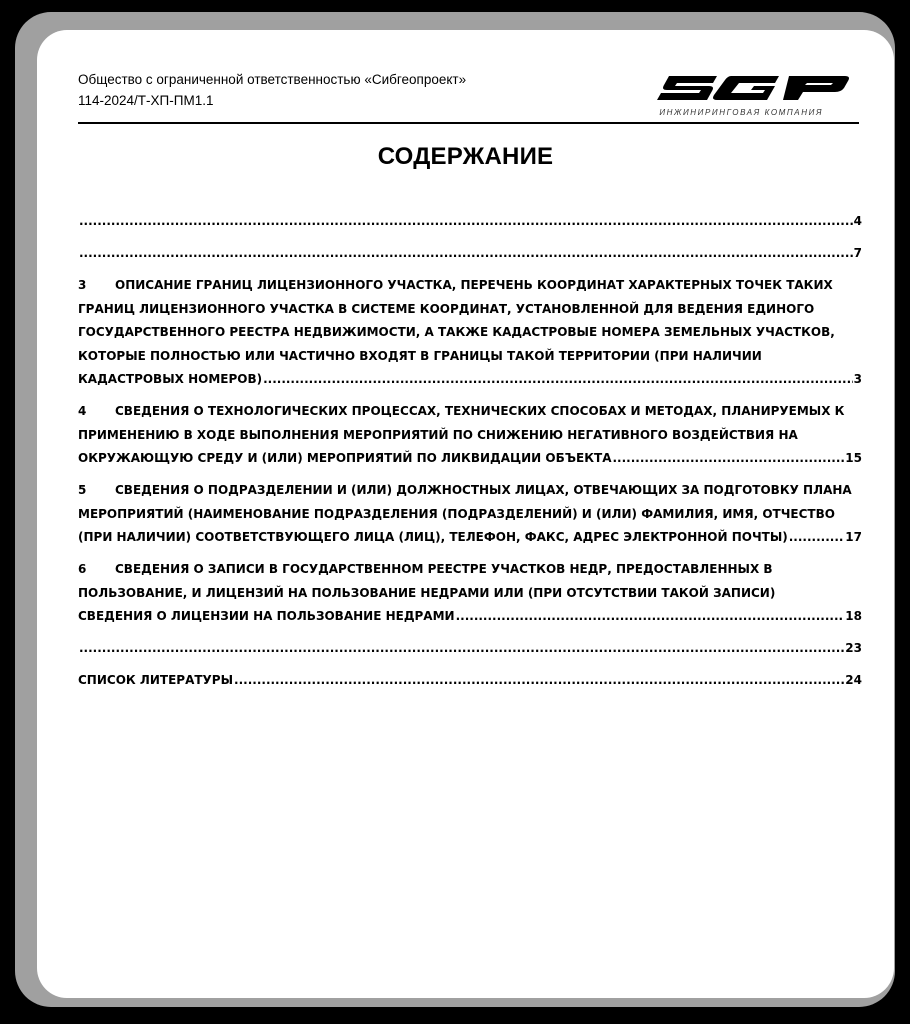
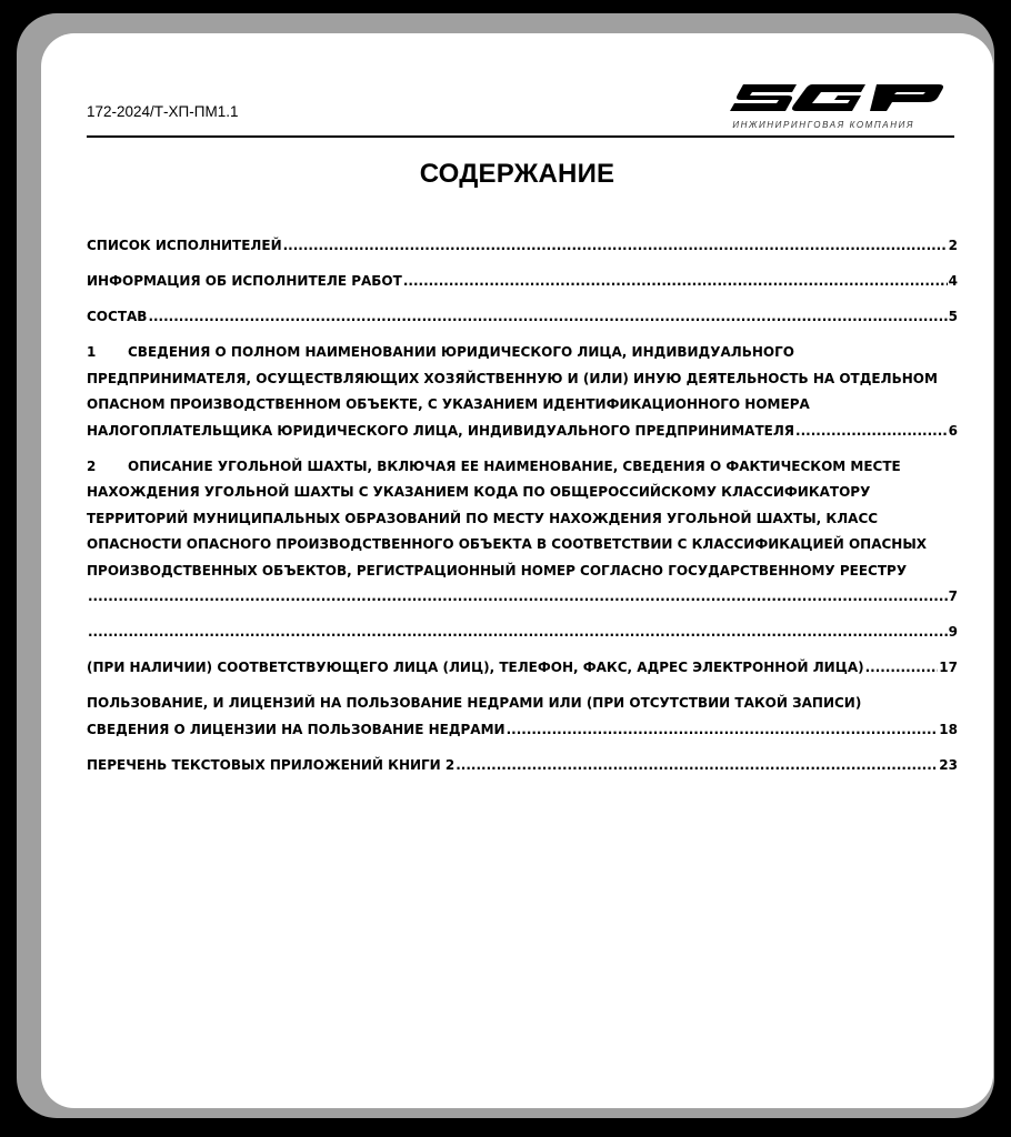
- Общество с ограниченной ответственностью «Сибгеопроект»
- 114-2024/Т-ХП-ПМ1.1
+ 172-2024/Т-ХП-ПМ1.1
  ИНЖИНИРИНГОВАЯ КОМПАНИЯ
  СОДЕРЖАНИЕ
+ СПИСОК ИСПОЛНИТЕЛЕЙ
+ 2
+ ИНФОРМАЦИЯ ОБ ИСПОЛНИТЕЛЕ РАБОТ
  4
+ СОСТАВ
+ 5
+ 1 СВЕДЕНИЯ О ПОЛНОМ НАИМЕНОВАНИИ ЮРИДИЧЕСКОГО ЛИЦА, ИНДИВИДУАЛЬНОГО
+ ПРЕДПРИНИМАТЕЛЯ, ОСУЩЕСТВЛЯЮЩИХ ХОЗЯЙСТВЕННУЮ И (ИЛИ) ИНУЮ ДЕЯТЕЛЬНОСТЬ НА ОТДЕЛЬНОМ
+ ОПАСНОМ ПРОИЗВОДСТВЕННОМ ОБЪЕКТЕ, С УКАЗАНИЕМ ИДЕНТИФИКАЦИОННОГО НОМЕРА
+ НАЛОГОПЛАТЕЛЬЩИКА ЮРИДИЧЕСКОГО ЛИЦА, ИНДИВИДУАЛЬНОГО ПРЕДПРИНИМАТЕЛЯ
+ 6
+ 2 ОПИСАНИЕ УГОЛЬНОЙ ШАХТЫ, ВКЛЮЧАЯ ЕЕ НАИМЕНОВАНИЕ, СВЕДЕНИЯ О ФАКТИЧЕСКОМ МЕСТЕ
+ НАХОЖДЕНИЯ УГОЛЬНОЙ ШАХТЫ С УКАЗАНИЕМ КОДА ПО ОБЩЕРОССИЙСКОМУ КЛАССИФИКАТОРУ
+ ТЕРРИТОРИЙ МУНИЦИПАЛЬНЫХ ОБРАЗОВАНИЙ ПО МЕСТУ НАХОЖДЕНИЯ УГОЛЬНОЙ ШАХТЫ, КЛАСС
+ ОПАСНОСТИ ОПАСНОГО ПРОИЗВОДСТВЕННОГО ОБЪЕКТА В СООТВЕТСТВИИ С КЛАССИФИКАЦИЕЙ ОПАСНЫХ
+ ПРОИЗВОДСТВЕННЫХ ОБЪЕКТОВ, РЕГИСТРАЦИОННЫЙ НОМЕР СОГЛАСНО ГОСУДАРСТВЕННОМУ РЕЕСТРУ
  7
- 3 ОПИСАНИЕ ГРАНИЦ ЛИЦЕНЗИОННОГО УЧАСТКА, ПЕРЕЧЕНЬ КООРДИНАТ ХАРАКТЕРНЫХ ТОЧЕК ТАКИХ
- ГРАНИЦ ЛИЦЕНЗИОННОГО УЧАСТКА В СИСТЕМЕ КООРДИНАТ, УСТАНОВЛЕННОЙ ДЛЯ ВЕДЕНИЯ ЕДИНОГО
- ГОСУДАРСТВЕННОГО РЕЕСТРА НЕДВИЖИМОСТИ, А ТАКЖЕ КАДАСТРОВЫЕ НОМЕРА ЗЕМЕЛЬНЫХ УЧАСТКОВ,
- КОТОРЫЕ ПОЛНОСТЬЮ ИЛИ ЧАСТИЧНО ВХОДЯТ В ГРАНИЦЫ ТАКОЙ ТЕРРИТОРИИ (ПРИ НАЛИЧИИ
- КАДАСТРОВЫХ НОМЕРОВ)
- 3
+ 9
- 4 СВЕДЕНИЯ О ТЕХНОЛОГИЧЕСКИХ ПРОЦЕССАХ, ТЕХНИЧЕСКИХ СПОСОБАХ И МЕТОДАХ, ПЛАНИРУЕМЫХ К
- ПРИМЕНЕНИЮ В ХОДЕ ВЫПОЛНЕНИЯ МЕРОПРИЯТИЙ ПО СНИЖЕНИЮ НЕГАТИВНОГО ВОЗДЕЙСТВИЯ НА
- ОКРУЖАЮЩУЮ СРЕДУ И (ИЛИ) МЕРОПРИЯТИЙ ПО ЛИКВИДАЦИИ ОБЪЕКТА
- 15
- 5 СВЕДЕНИЯ О ПОДРАЗДЕЛЕНИИ И (ИЛИ) ДОЛЖНОСТНЫХ ЛИЦАХ, ОТВЕЧАЮЩИХ ЗА ПОДГОТОВКУ ПЛАНА
- МЕРОПРИЯТИЙ (НАИМЕНОВАНИЕ ПОДРАЗДЕЛЕНИЯ (ПОДРАЗДЕЛЕНИЙ) И (ИЛИ) ФАМИЛИЯ, ИМЯ, ОТЧЕСТВО
- (ПРИ НАЛИЧИИ) СООТВЕТСТВУЮЩЕГО ЛИЦА (ЛИЦ), ТЕЛЕФОН, ФАКС, АДРЕС ЭЛЕКТРОННОЙ ПОЧТЫ)
+ (ПРИ НАЛИЧИИ) СООТВЕТСТВУЮЩЕГО ЛИЦА (ЛИЦ), ТЕЛЕФОН, ФАКС, АДРЕС ЭЛЕКТРОННОЙ ЛИЦА)
  17
- 6 СВЕДЕНИЯ О ЗАПИСИ В ГОСУДАРСТВЕННОМ РЕЕСТРЕ УЧАСТКОВ НЕДР, ПРЕДОСТАВЛЕННЫХ В
  ПОЛЬЗОВАНИЕ, И ЛИЦЕНЗИЙ НА ПОЛЬЗОВАНИЕ НЕДРАМИ ИЛИ (ПРИ ОТСУТСТВИИ ТАКОЙ ЗАПИСИ)
  СВЕДЕНИЯ О ЛИЦЕНЗИИ НА ПОЛЬЗОВАНИЕ НЕДРАМИ
  18
+ ПЕРЕЧЕНЬ ТЕКСТОВЫХ ПРИЛОЖЕНИЙ КНИГИ 2
  23
- СПИСОК ЛИТЕРАТУРЫ
- 24
